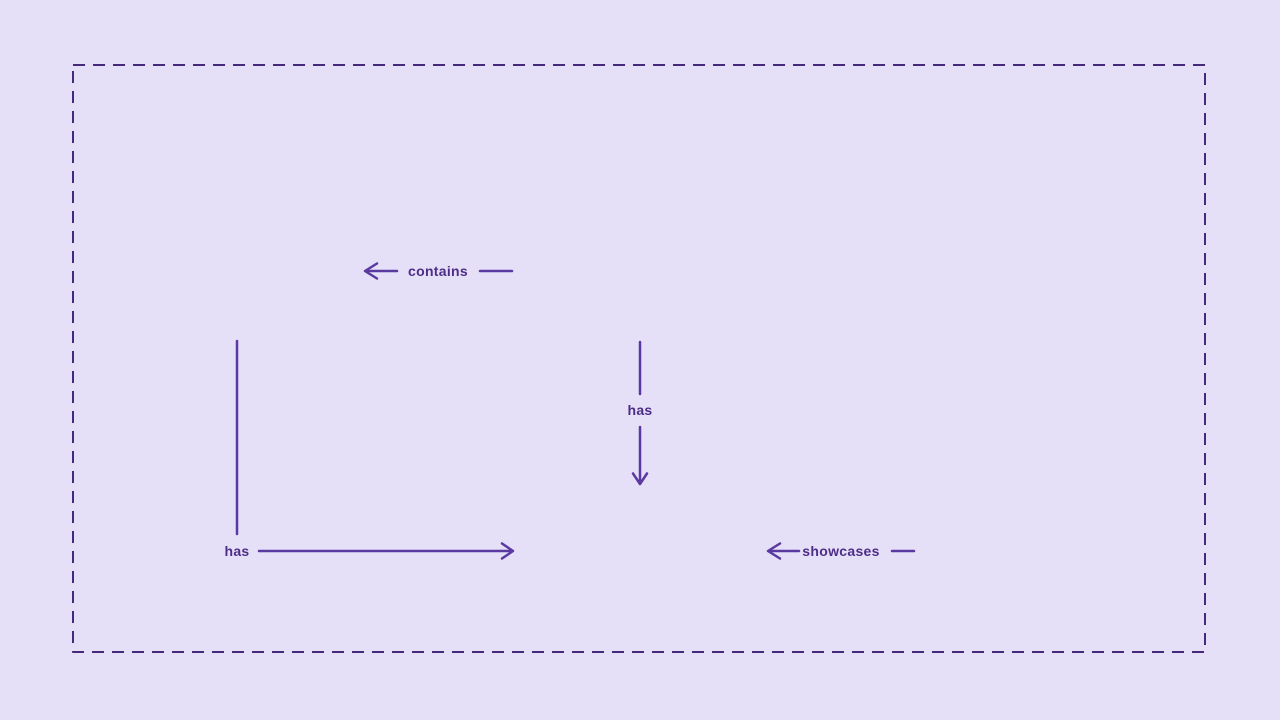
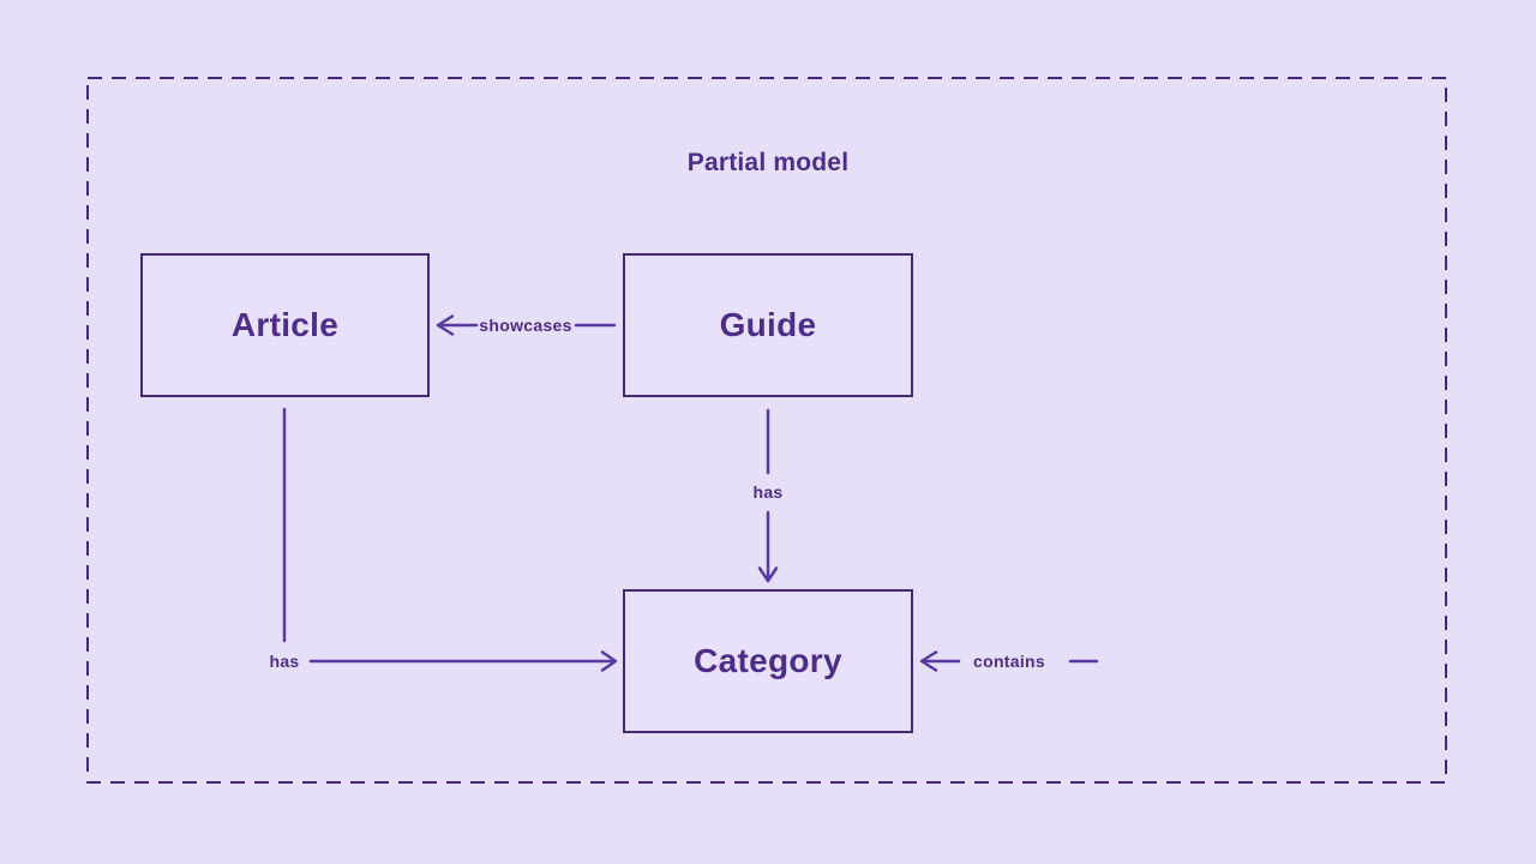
+ Partial model
+ Article
+ Guide
+ Category
- contains
+ showcases
  has
  has
- showcases
+ contains
